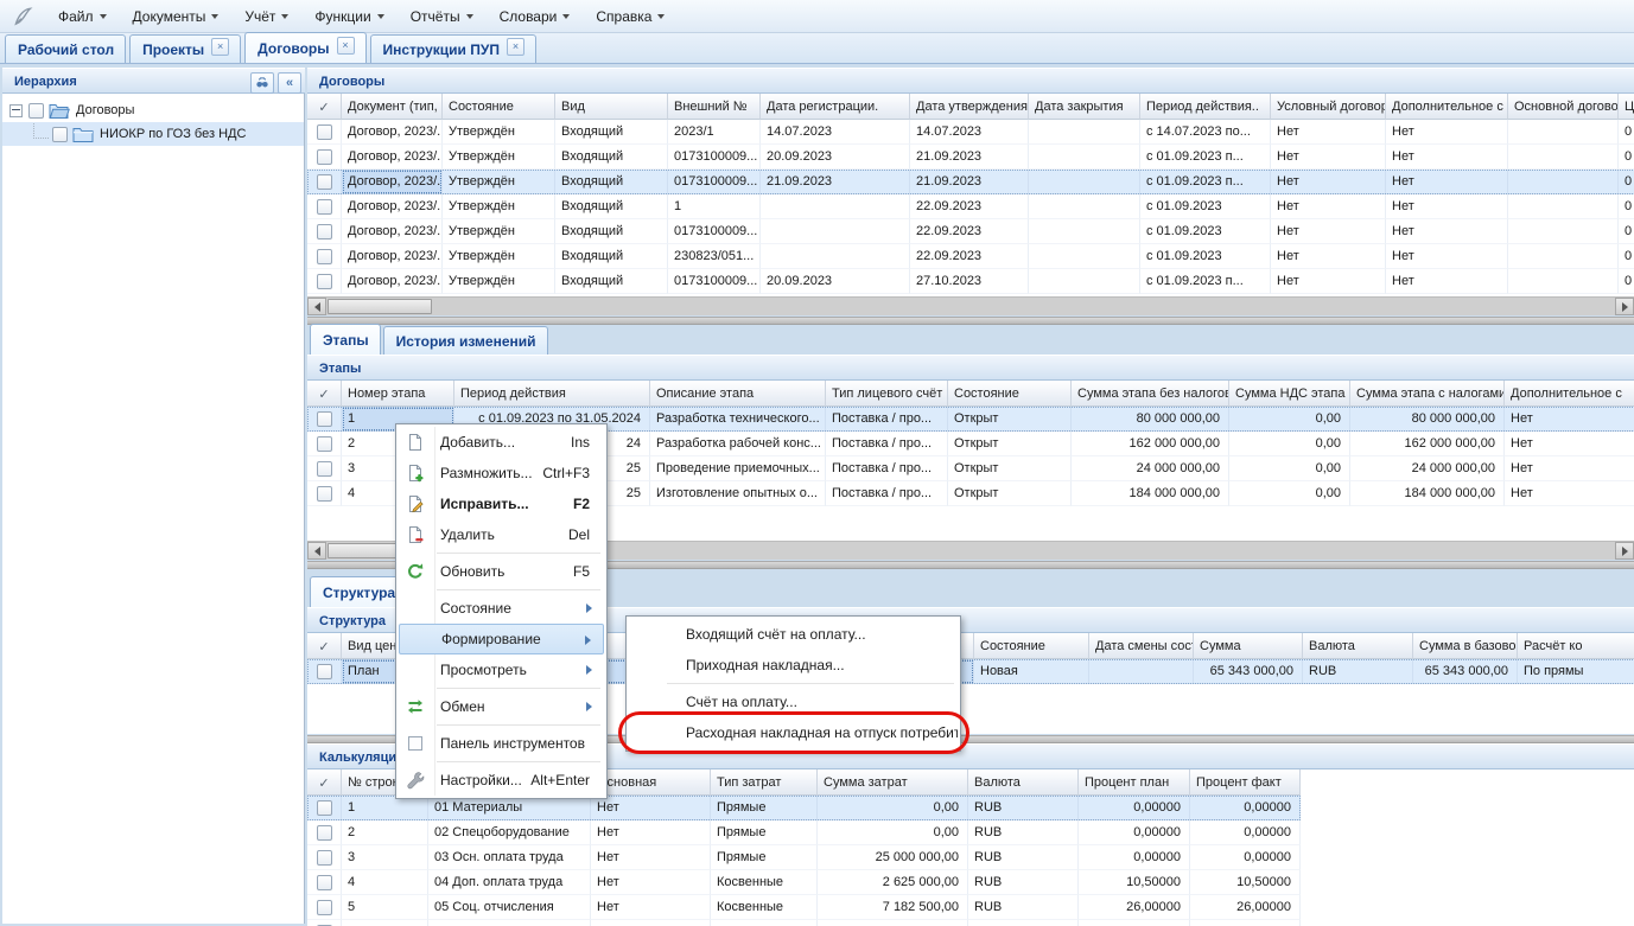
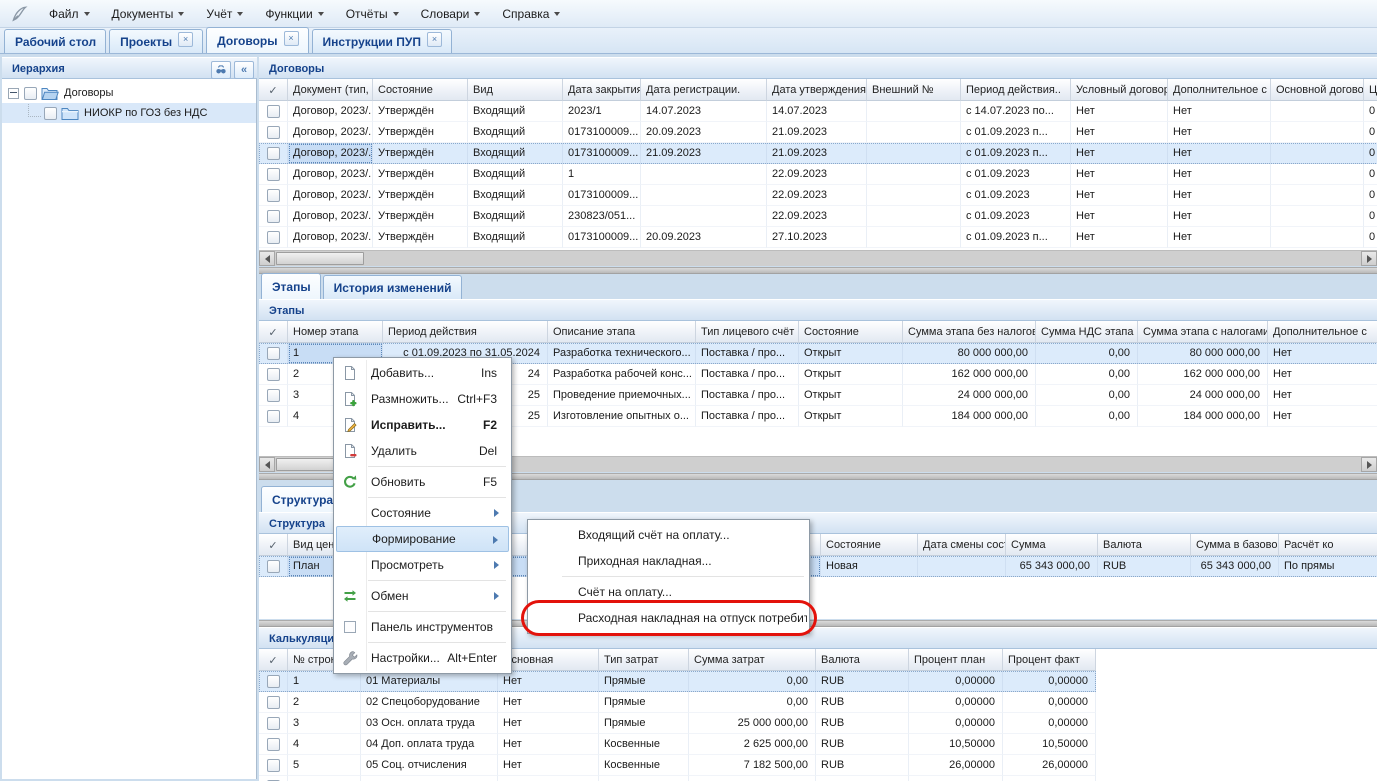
  Файл
  Документы
  Учёт
  Функции
  Отчёты
  Словари
  Справка
  Рабочий стол
  Проекты
  ×
  Договоры
  ×
  Инструкции ПУП
  ×
  Иерархия
  «
  Договоры
  НИОКР по ГОЗ без НДС
  Договоры
  ✓
  Документ (тип,
  Состояние
  Вид
- Внешний №
+ Дата закрытия
  Дата регистрации.
  Дата утверждения
- Дата закрытия
+ Внешний №
  Период действия..
  Условный договор
  Дополнительное с
  Основной догово
  Ц
  Договор, 2023/..
  Утверждён
  Входящий
  2023/1
  14.07.2023
  14.07.2023
  с 14.07.2023 по...
  Нет
  Нет
  0
  Договор, 2023/..
  Утверждён
  Входящий
  0173100009...
  20.09.2023
  21.09.2023
  с 01.09.2023 п...
  Нет
  Нет
  0
  Договор, 2023/..
  Утверждён
  Входящий
  0173100009...
  21.09.2023
  21.09.2023
  с 01.09.2023 п...
  Нет
  Нет
  0
  Договор, 2023/..
  Утверждён
  Входящий
  1
  22.09.2023
  с 01.09.2023
  Нет
  Нет
  0
  Договор, 2023/..
  Утверждён
  Входящий
  0173100009...
  22.09.2023
  с 01.09.2023
  Нет
  Нет
  0
  Договор, 2023/..
  Утверждён
  Входящий
  230823/051...
  22.09.2023
  с 01.09.2023
  Нет
  Нет
  0
  Договор, 2023/..
  Утверждён
  Входящий
  0173100009...
  20.09.2023
  27.10.2023
  с 01.09.2023 п...
  Нет
  Нет
  0
  Этапы
  История изменений
  Этапы
  ✓
  Номер этапа
  Период действия
  Описание этапа
  Тип лицевого счёт
  Состояние
  Сумма этапа без налогов
  Сумма НДС этапа
  Сумма этапа с налогами
  Дополнительное с
  1
  с 01.09.2023 по 31.05.2024
  Разработка технического...
  Поставка / про...
  Открыт
  80 000 000,00
  0,00
  80 000 000,00
  Нет
  2
  24
  Разработка рабочей конс...
  Поставка / про...
  Открыт
  162 000 000,00
  0,00
  162 000 000,00
  Нет
  3
  25
  Проведение приемочных...
  Поставка / про...
  Открыт
  24 000 000,00
  0,00
  24 000 000,00
  Нет
  4
  25
  Изготовление опытных о...
  Поставка / про...
  Открыт
  184 000 000,00
  0,00
  184 000 000,00
  Нет
  Структура
  Структура
  ✓
  Вид цен
  Состояние
  Дата смены сос
  Сумма
  Валюта
  Сумма в базово
  Расчёт ко
  План
  Новая
  65 343 000,00
  RUB
  65 343 000,00
  По прямы
  Калькуляци
  ✓
  № стро
  сновная
  Тип затрат
  Сумма затрат
  Валюта
  Процент план
  Процент факт
  1
  01 Материалы
  Нет
  Прямые
  0,00
  RUB
  0,00000
  0,00000
  2
  02 Спецоборудование
  Нет
  Прямые
  0,00
  RUB
  0,00000
  0,00000
  3
  03 Осн. оплата труда
  Нет
  Прямые
  25 000 000,00
  RUB
  0,00000
  0,00000
  4
  04 Доп. оплата труда
  Нет
  Косвенные
  2 625 000,00
  RUB
  10,50000
  10,50000
  5
  05 Соц. отчисления
  Нет
  Косвенные
  7 182 500,00
  RUB
  26,00000
  26,00000
  Добавить...
  Ins
  Размножить...
  Ctrl+F3
  Исправить...
  F2
  Удалить
  Del
  Обновить
  F5
  Состояние
  Формирование
  Просмотреть
  Обмен
  Панель инструментов
  Настройки...
  Alt+Enter
  Входящий счёт на оплату...
  Приходная накладная...
  Счёт на оплату...
  Расходная накладная на отпуск потребит
